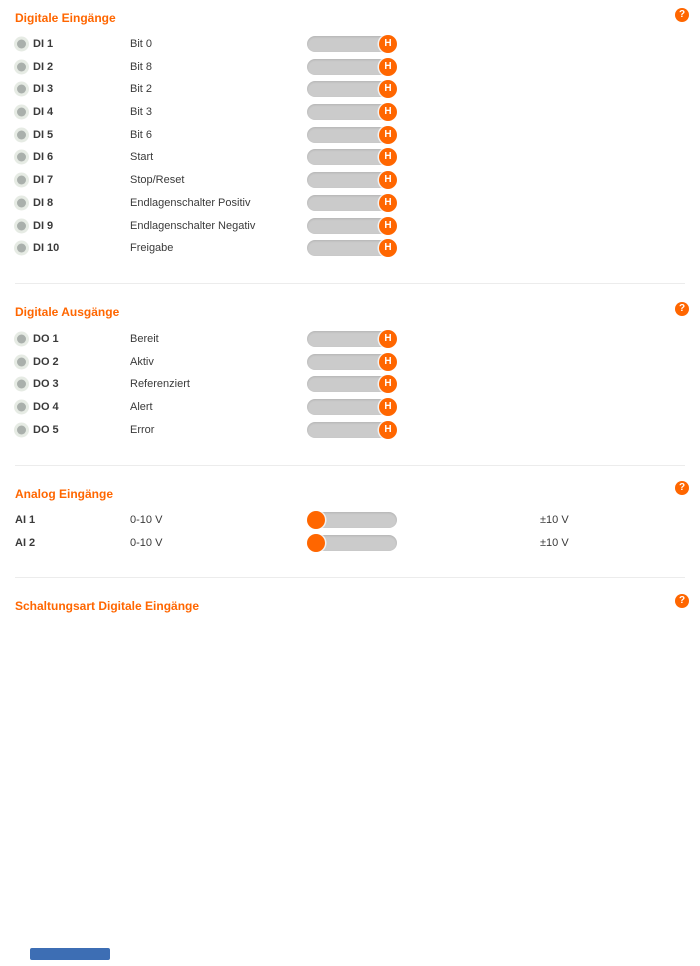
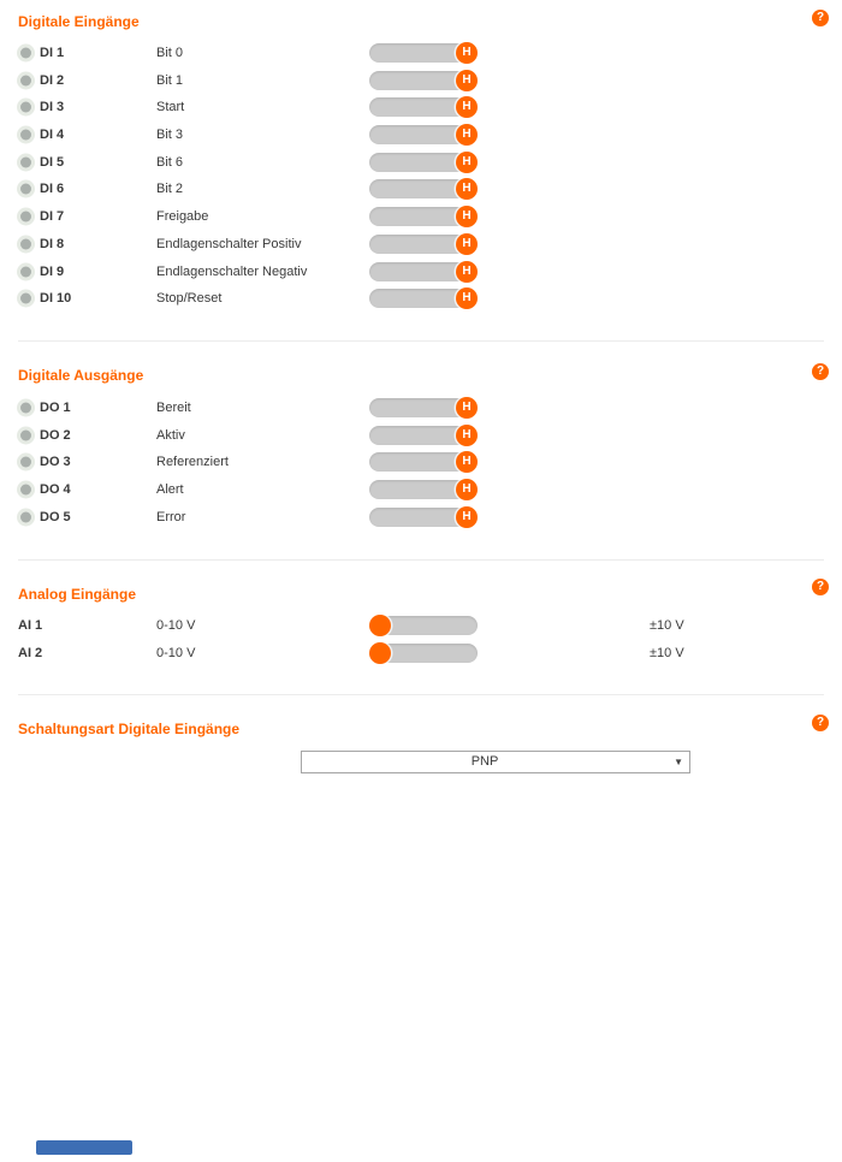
  Digitale Eingänge
  ?
  DI 1
  Bit 0
  H
  DI 2
- Bit 8
+ Bit 1
  H
  DI 3
- Bit 2
+ Start
  H
  DI 4
  Bit 3
  H
  DI 5
  Bit 6
  H
  DI 6
- Start
+ Bit 2
  H
  DI 7
- Stop/Reset
+ Freigabe
  H
  DI 8
  Endlagenschalter Positiv
  H
  DI 9
  Endlagenschalter Negativ
  H
  DI 10
- Freigabe
+ Stop/Reset
  H
  Digitale Ausgänge
  ?
  DO 1
  Bereit
  H
  DO 2
  Aktiv
  H
  DO 3
  Referenziert
  H
  DO 4
  Alert
  H
  DO 5
  Error
  H
  Analog Eingänge
  ?
  AI 1
  0-10 V
  ±10 V
  AI 2
  0-10 V
  ±10 V
  Schaltungsart Digitale Eingänge
  ?
+ PNP
+ ▼
